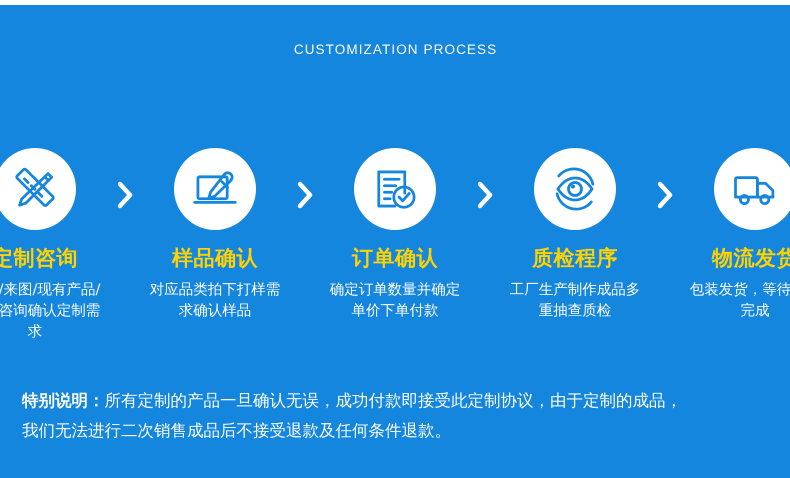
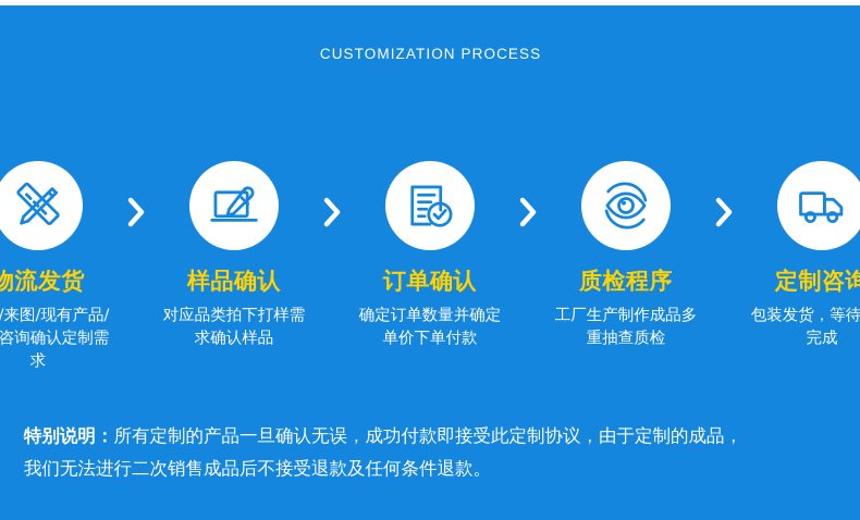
  CUSTOMIZATION PROCESS
- 定制咨询
+ 物流发货
  /来图/现有产品/咨询确认定制需求
  样品确认
  对应品类拍下打样需求确认样品
  订单确认
  确定订单数量并确定单价下单付款
  质检程序
  工厂生产制作成品多重抽查质检
- 物流发货
+ 定制咨询
  包装发货，等待完成
  特别说明：所有定制的产品一旦确认无误，成功付款即接受此定制协议，由于定制的成品，
  我们无法进行二次销售成品后不接受退款及任何条件退款。
